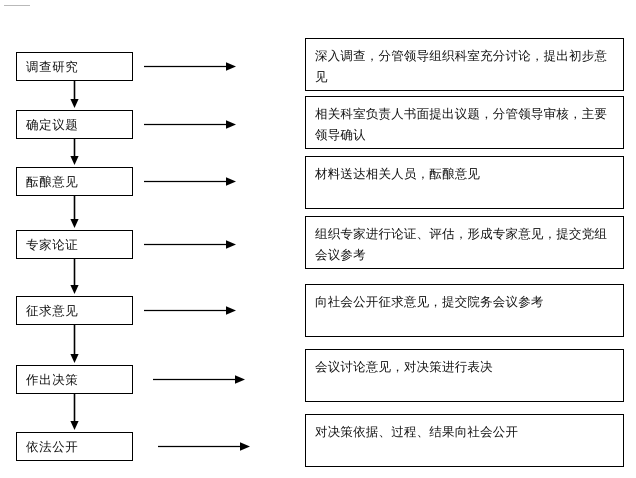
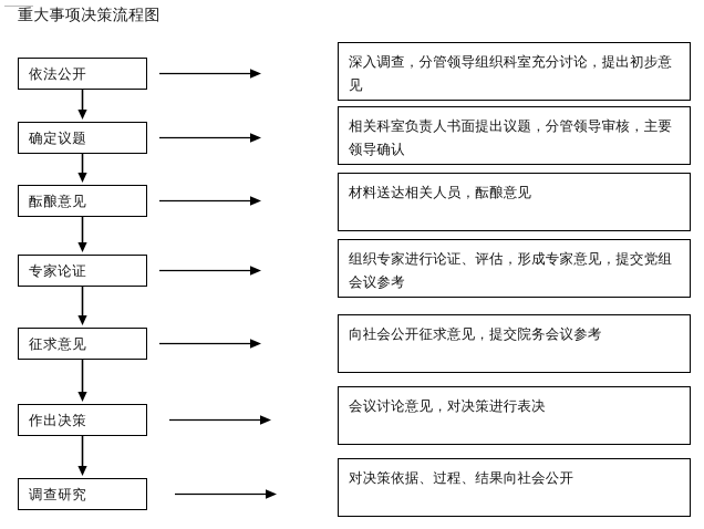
+ 重大事项决策流程图
- 调查研究
+ 依法公开
  深入调查，分管领导组织科室充分讨论，提出初步意见
  确定议题
  相关科室负责人书面提出议题，分管领导审核，主要领导确认
  酝酿意见
  材料送达相关人员，酝酿意见
  专家论证
  组织专家进行论证、评估，形成专家意见，提交党组会议参考
  征求意见
  向社会公开征求意见，提交院务会议参考
  作出决策
  会议讨论意见，对决策进行表决
- 依法公开
+ 调查研究
  对决策依据、过程、结果向社会公开
